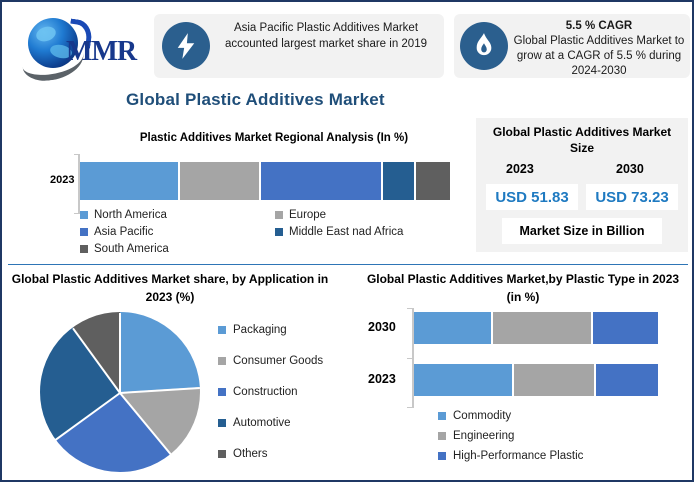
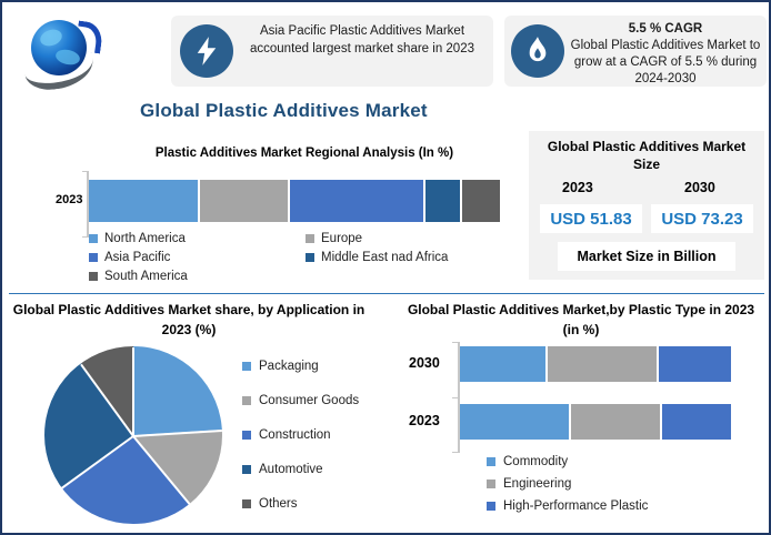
- MMR
- Asia Pacific Plastic Additives Market accounted largest market share in 2019
+ Asia Pacific Plastic Additives Market accounted largest market share in 2023
  5.5 % CAGR
  Global Plastic Additives Market to grow at a CAGR of 5.5 % during 2024-2030
  Global Plastic Additives Market
  Plastic Additives Market Regional Analysis (In %)
  2023
  North America
  Europe
  Asia Pacific
  Middle East nad Africa
  South America
  Global Plastic Additives Market Size
  2023
  2030
  USD 51.83
  USD 73.23
  Market Size in Billion
  Global Plastic Additives Market share, by Application in 2023 (%)
  Packaging
  Consumer Goods
  Construction
  Automotive
  Others
  Global Plastic Additives Market,by Plastic Type in 2023 (in %)
  2030
  2023
  Commodity
  Engineering
  High-Performance Plastic
